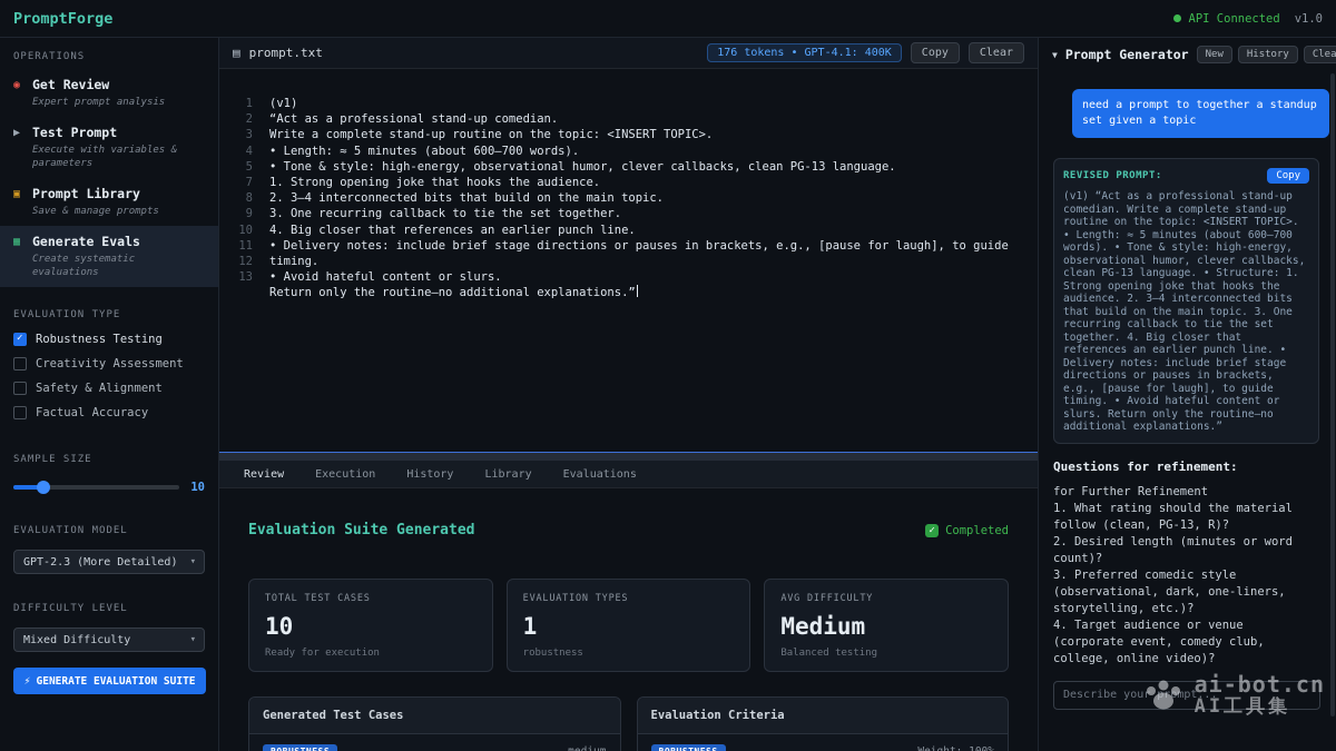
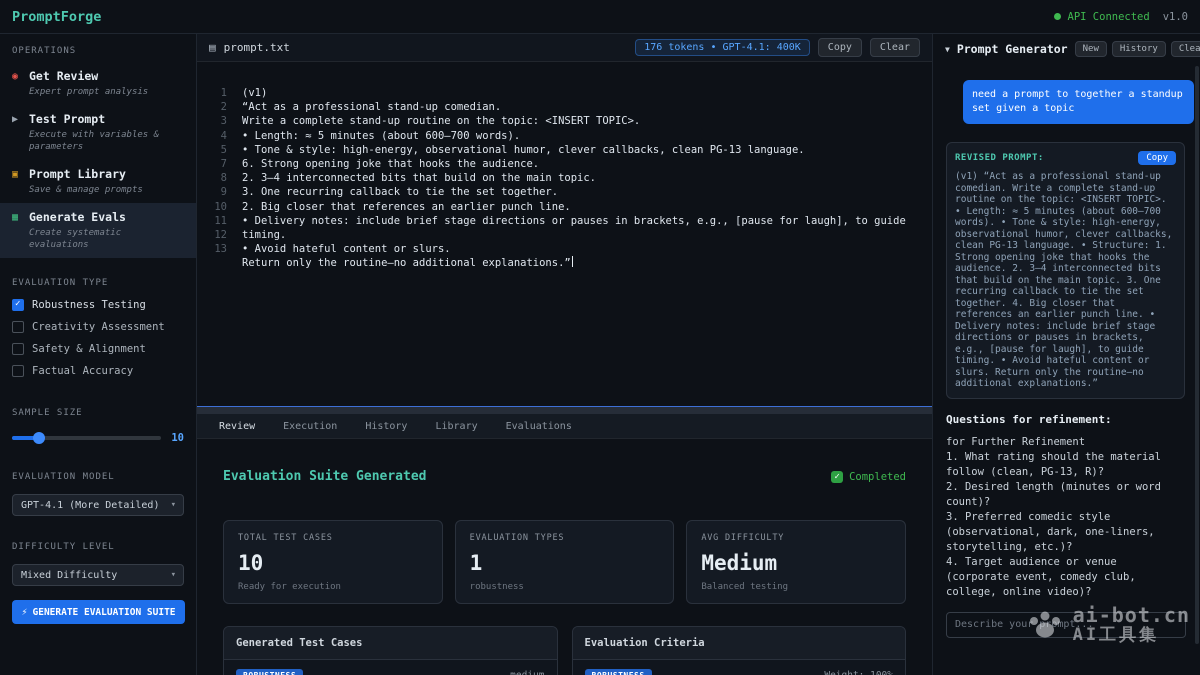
  PromptForge
  API Connected
  v1.0
  OPERATIONS
  ◉
  Get Review
  Expert prompt analysis
  ▶
  Test Prompt
  Execute with variables & parameters
  ▣
  Prompt Library
  Save & manage prompts
  ▦
  Generate Evals
  Create systematic evaluations
  EVALUATION TYPE
  Robustness Testing
  Creativity Assessment
  Safety & Alignment
  Factual Accuracy
  SAMPLE SIZE
  10
  EVALUATION MODEL
- GPT-2.3 (More Detailed)
+ GPT-4.1 (More Detailed)
  DIFFICULTY LEVEL
  Mixed Difficulty
  ⚡
  GENERATE EVALUATION SUITE
  ▤
  prompt.txt
  176 tokens • GPT-4.1: 400K
  Copy
  Clear
  1
  (v1)
  2
  “Act as a professional stand-up comedian.
  3
  Write a complete stand-up routine on the topic: <INSERT TOPIC>.
  4
  • Length: ≈ 5 minutes (about 600–700 words).
  5
  • Tone & style: high-energy, observational humor, clever callbacks, clean PG-13 language.
  7
- 1. Strong opening joke that hooks the audience.
+ 6. Strong opening joke that hooks the audience.
  8
  2. 3–4 interconnected bits that build on the main topic.
  9
  3. One recurring callback to tie the set together.
  10
- 4. Big closer that references an earlier punch line.
+ 2. Big closer that references an earlier punch line.
  11
  • Delivery notes: include brief stage directions or pauses in brackets, e.g., [pause for laugh], to guide
  12
  timing.
  13
  • Avoid hateful content or slurs.
  Return only the routine—no additional explanations.”
  Review
  Execution
  History
  Library
  Evaluations
  Evaluation Suite Generated
  ✓
  Completed
  TOTAL TEST CASES
  10
  Ready for execution
  EVALUATION TYPES
  1
  robustness
  AVG DIFFICULTY
  Medium
  Balanced testing
  Generated Test Cases
  Evaluation Criteria
  ▼
  Prompt Generator
  New
  History
  Clea
  need a prompt to together a standup set given a topic
  REVISED PROMPT:
  Copy
  (v1) “Act as a professional stand-up comedian. Write a complete stand-up routine on the topic: <INSERT TOPIC>. • Length: ≈ 5 minutes (about 600–700 words). • Tone & style: high-energy, observational humor, clever callbacks, clean PG-13 language. • Structure: 1. Strong opening joke that hooks the audience. 2. 3–4 interconnected bits that build on the main topic. 3. One recurring callback to tie the set together. 4. Big closer that references an earlier punch line. • Delivery notes: include brief stage directions or pauses in brackets, e.g., [pause for laugh], to guide timing. • Avoid hateful content or slurs. Return only the routine—no additional explanations.”
  Questions for refinement:
  for Further Refinement
  1. What rating should the material follow (clean, PG-13, R)?
  2. Desired length (minutes or word count)?
  3. Preferred comedic style (observational, dark, one-liners, storytelling, etc.)?
  4. Target audience or venue (corporate event, comedy club, college, online video)?
  Describe your prompt...
  ai-bot.cn
  AI工具集
